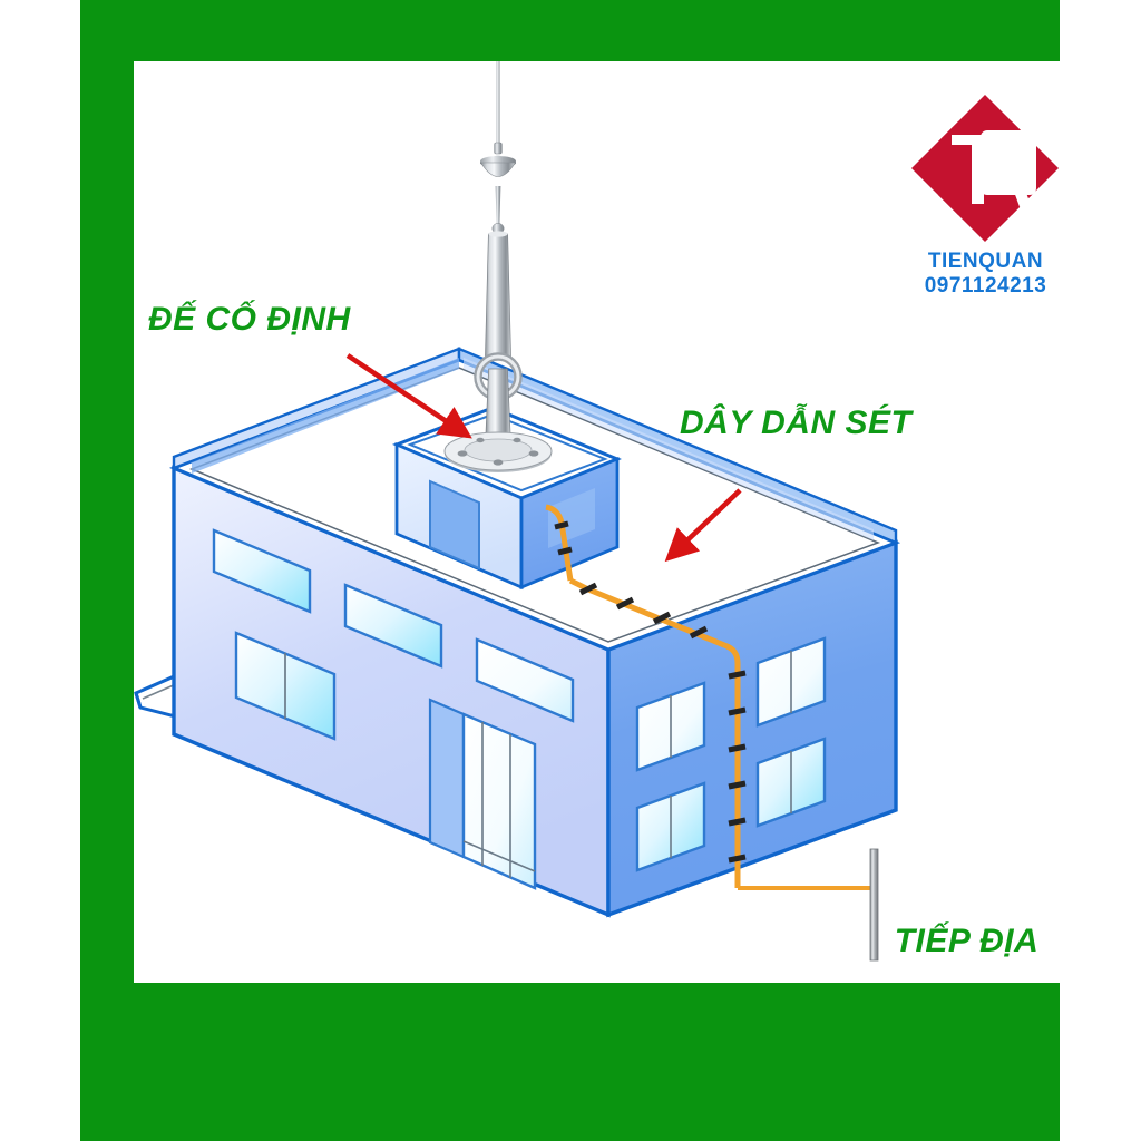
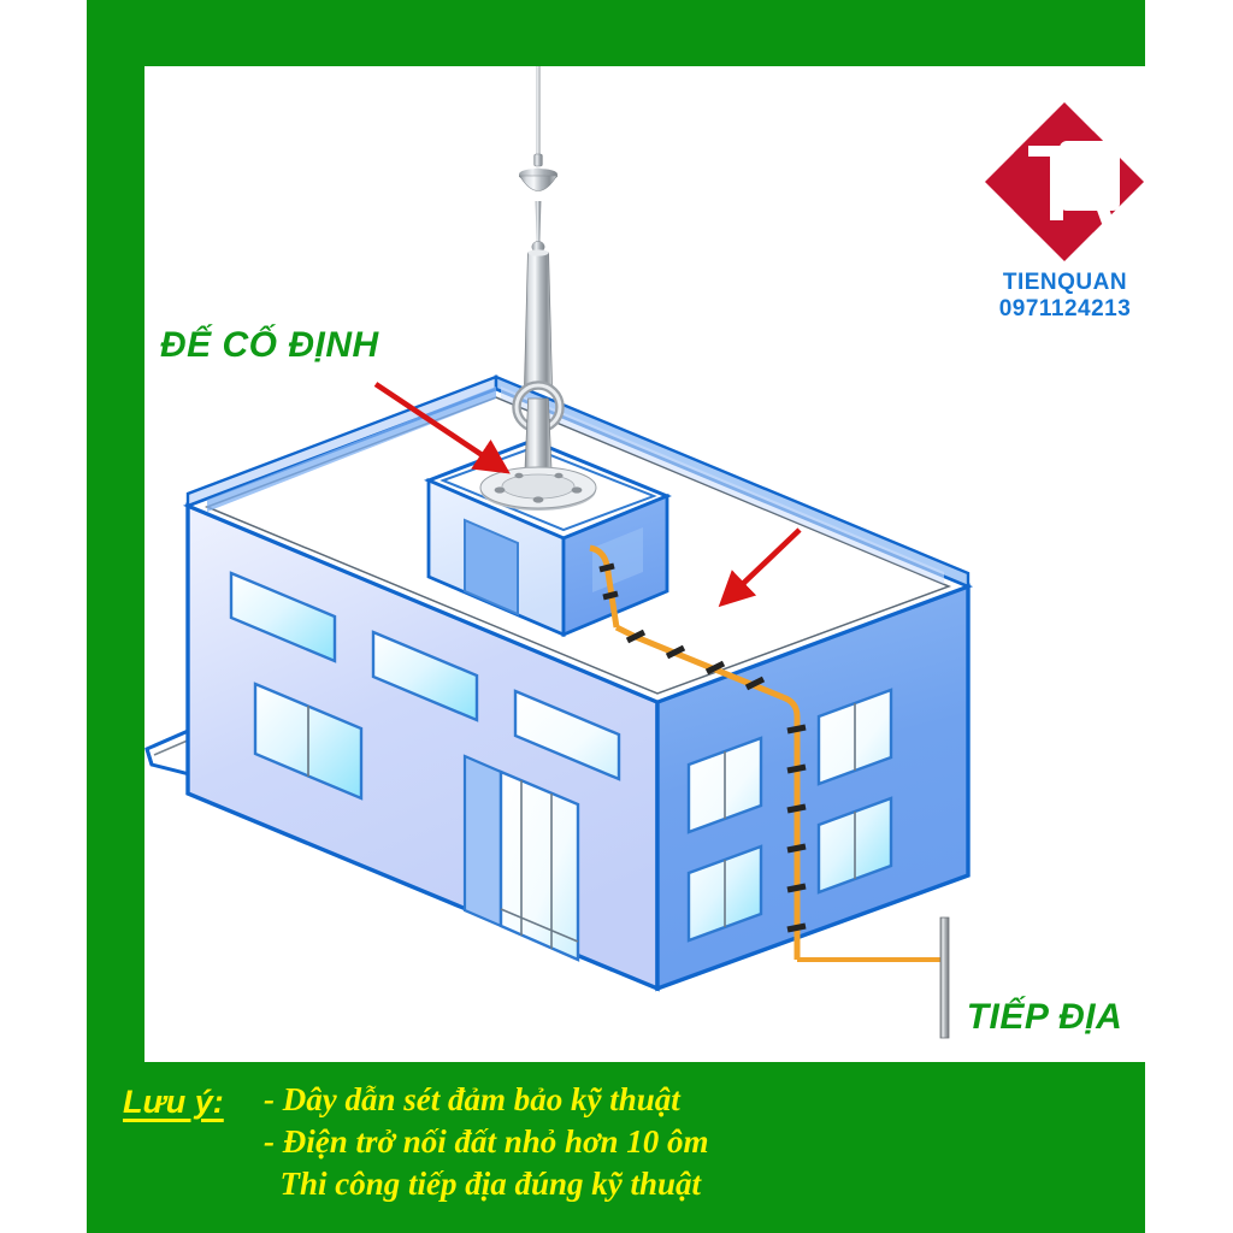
  TIENQUAN
  0971124213
  ĐẾ CỐ ĐỊNH
- DÂY DẪN SÉT
  TIẾP ĐỊA
+ Lưu ý:
+ - Dây dẫn sét đảm bảo kỹ thuật
+ - Điện trở nối đất nhỏ hơn 10 ôm
+ Thi công tiếp địa đúng kỹ thuật
